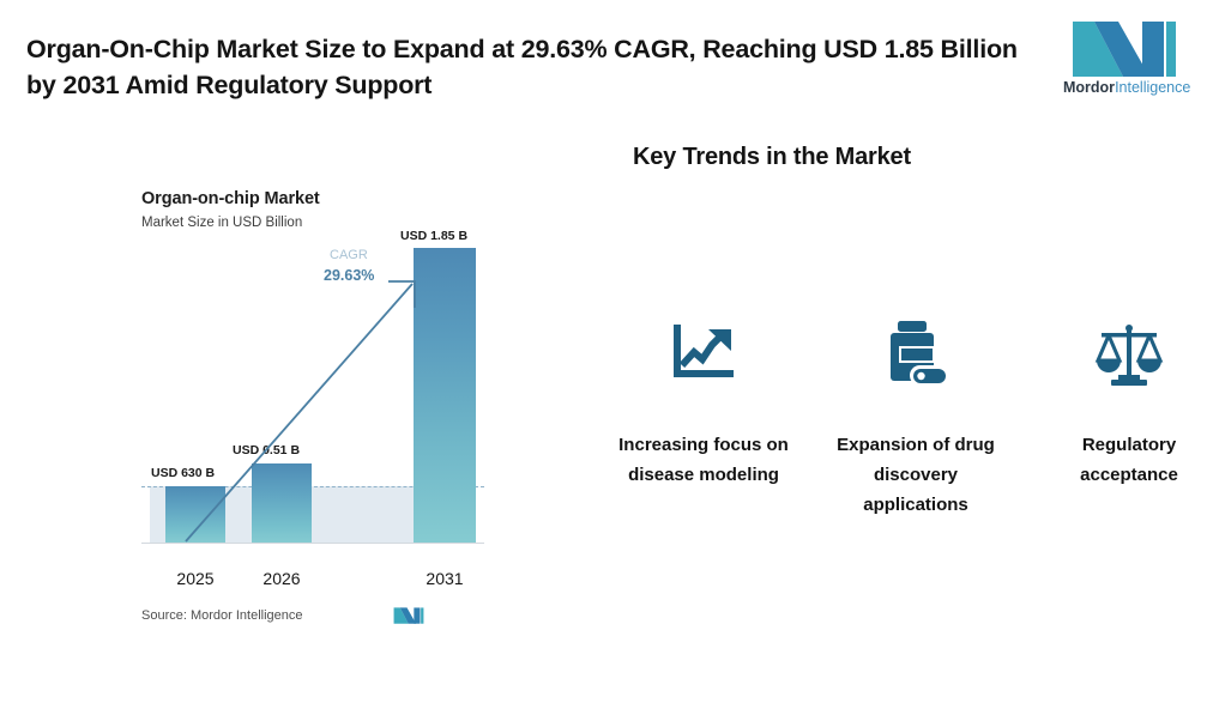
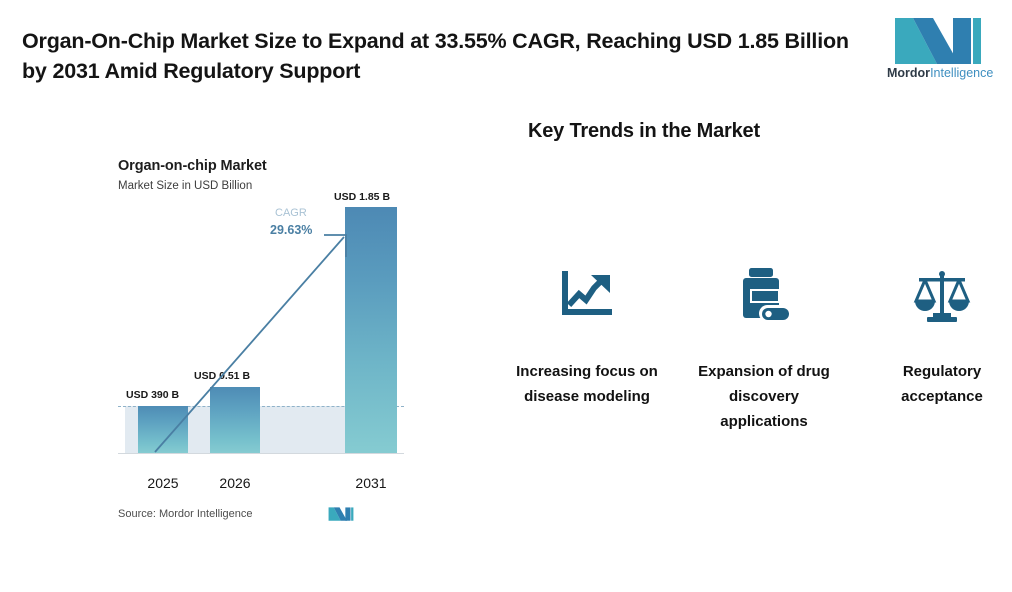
- Organ-On-Chip Market Size to Expand at 29.63% CAGR, Reaching USD 1.85 Billion by 2031 Amid Regulatory Support
+ Organ-On-Chip Market Size to Expand at 33.55% CAGR, Reaching USD 1.85 Billion by 2031 Amid Regulatory Support
  MordorIntelligence
  Organ-on-chip Market
  Market Size in USD Billion
- USD 630 B
+ USD 390 B
  USD.51 B
  USD 1.85 B
  CAGR
  29.63%
  2025
  2026
  2031
  Source: Mordor Intelligence
  Key Trends in the Market
  Increasing focus on disease modeling
  Expansion of drug discovery applications
  Regulatory acceptance
